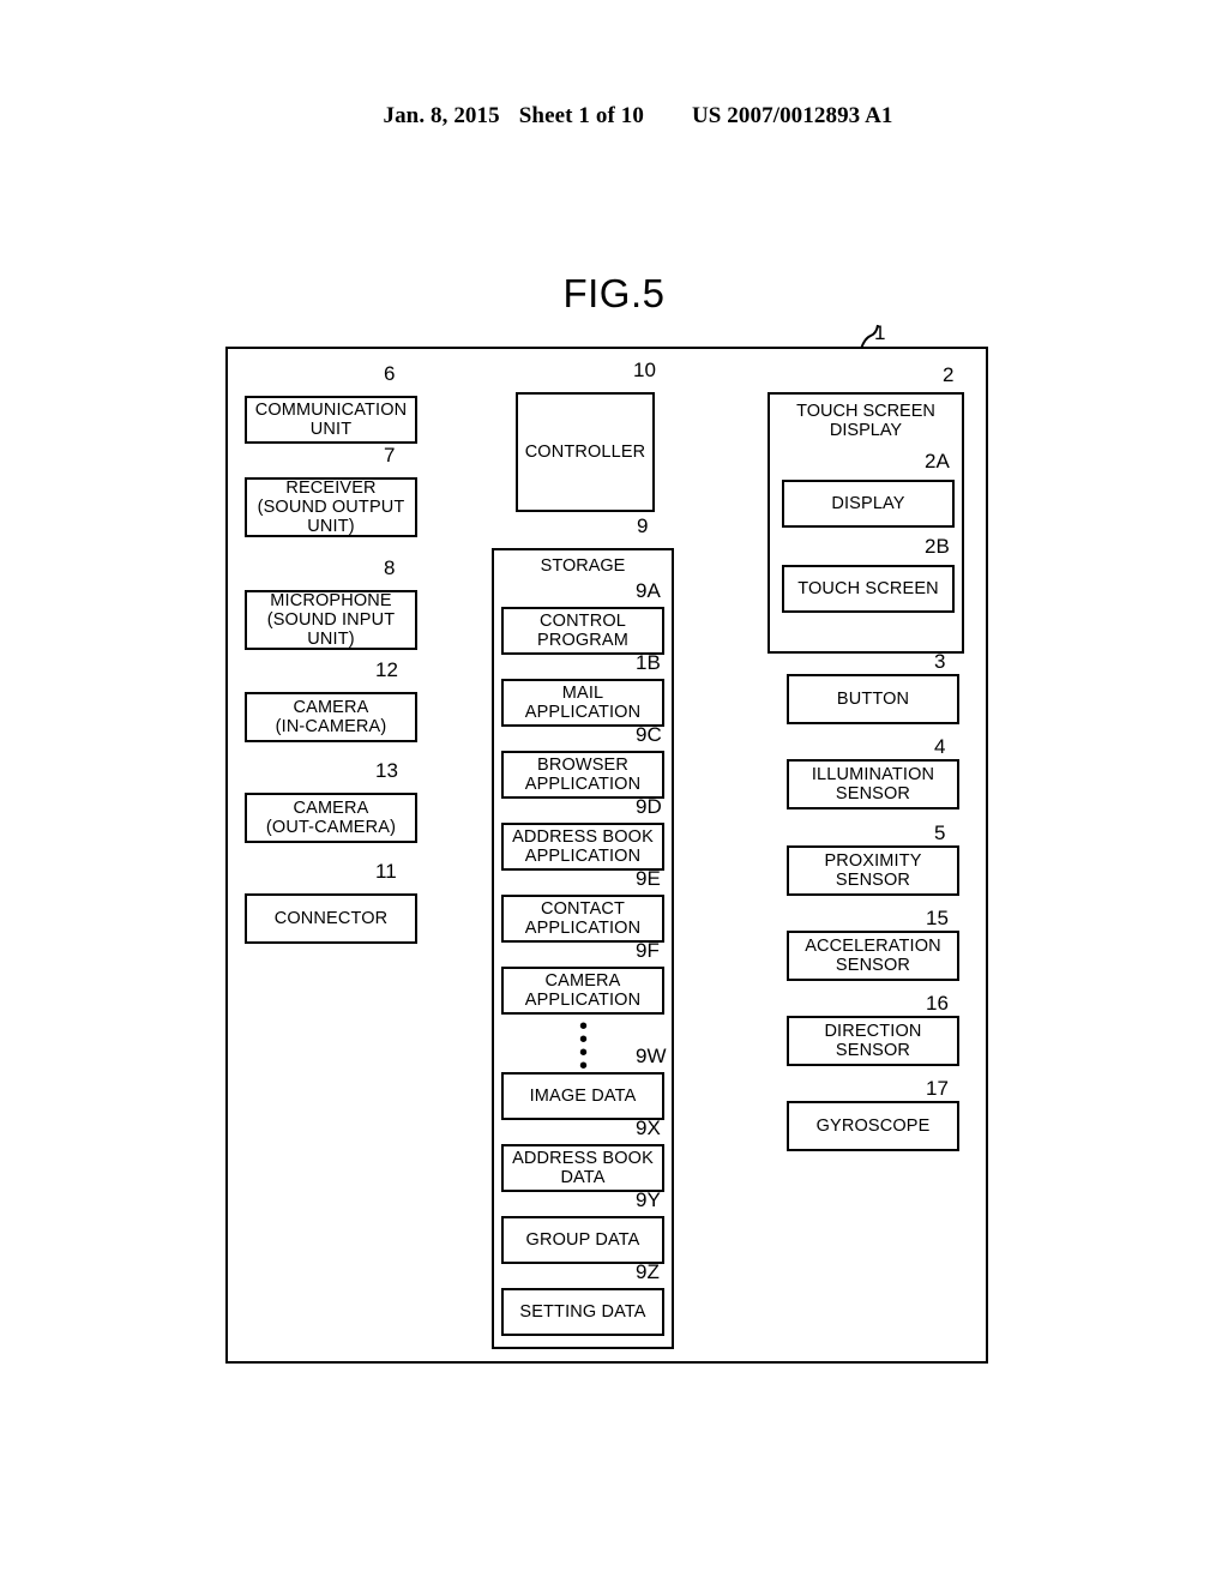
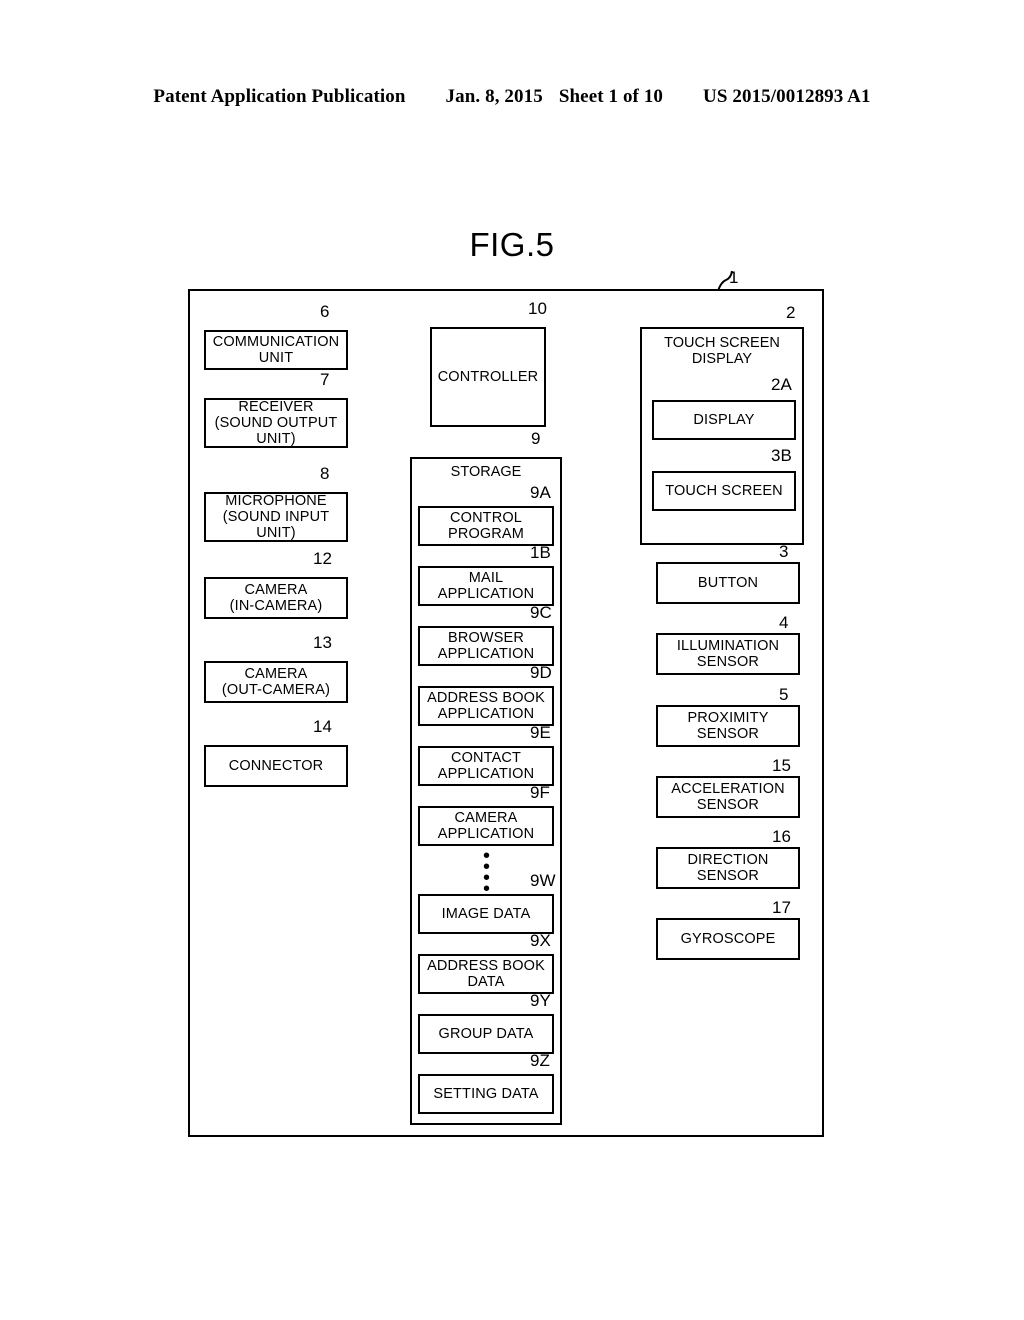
+ Patent Application Publication
  Jan. 8, 2015
  Sheet 1 of 10
- US 2007/0012893 A1
+ US 2015/0012893 A1
  FIG.5
  1
  COMMUNICATION
  UNIT
  6
  RECEIVER
  (SOUND OUTPUT
  UNIT)
  7
  MICROPHONE
  (SOUND INPUT
  UNIT)
  8
  CAMERA
  (IN-CAMERA)
  12
  CAMERA
  (OUT-CAMERA)
  13
  CONNECTOR
- 11
+ 14
  CONTROLLER
  10
  STORAGE
  9
  CONTROL
  PROGRAM
  9A
  MAIL
  APPLICATION
  1B
  BROWSER
  APPLICATION
  9C
  ADDRESS BOOK
  APPLICATION
  9D
  CONTACT
  APPLICATION
  9E
  CAMERA
  APPLICATION
  9F
  •
  •
  •
  •
  IMAGE DATA
  9W
  ADDRESS BOOK
  DATA
  9X
  GROUP DATA
  9Y
  SETTING DATA
  9Z
  TOUCH SCREEN
  DISPLAY
  2
  DISPLAY
  2A
  TOUCH SCREEN
- 2B
+ 3B
  BUTTON
  3
  ILLUMINATION
  SENSOR
  4
  PROXIMITY
  SENSOR
  5
  ACCELERATION
  SENSOR
  15
  DIRECTION
  SENSOR
  16
  GYROSCOPE
  17
